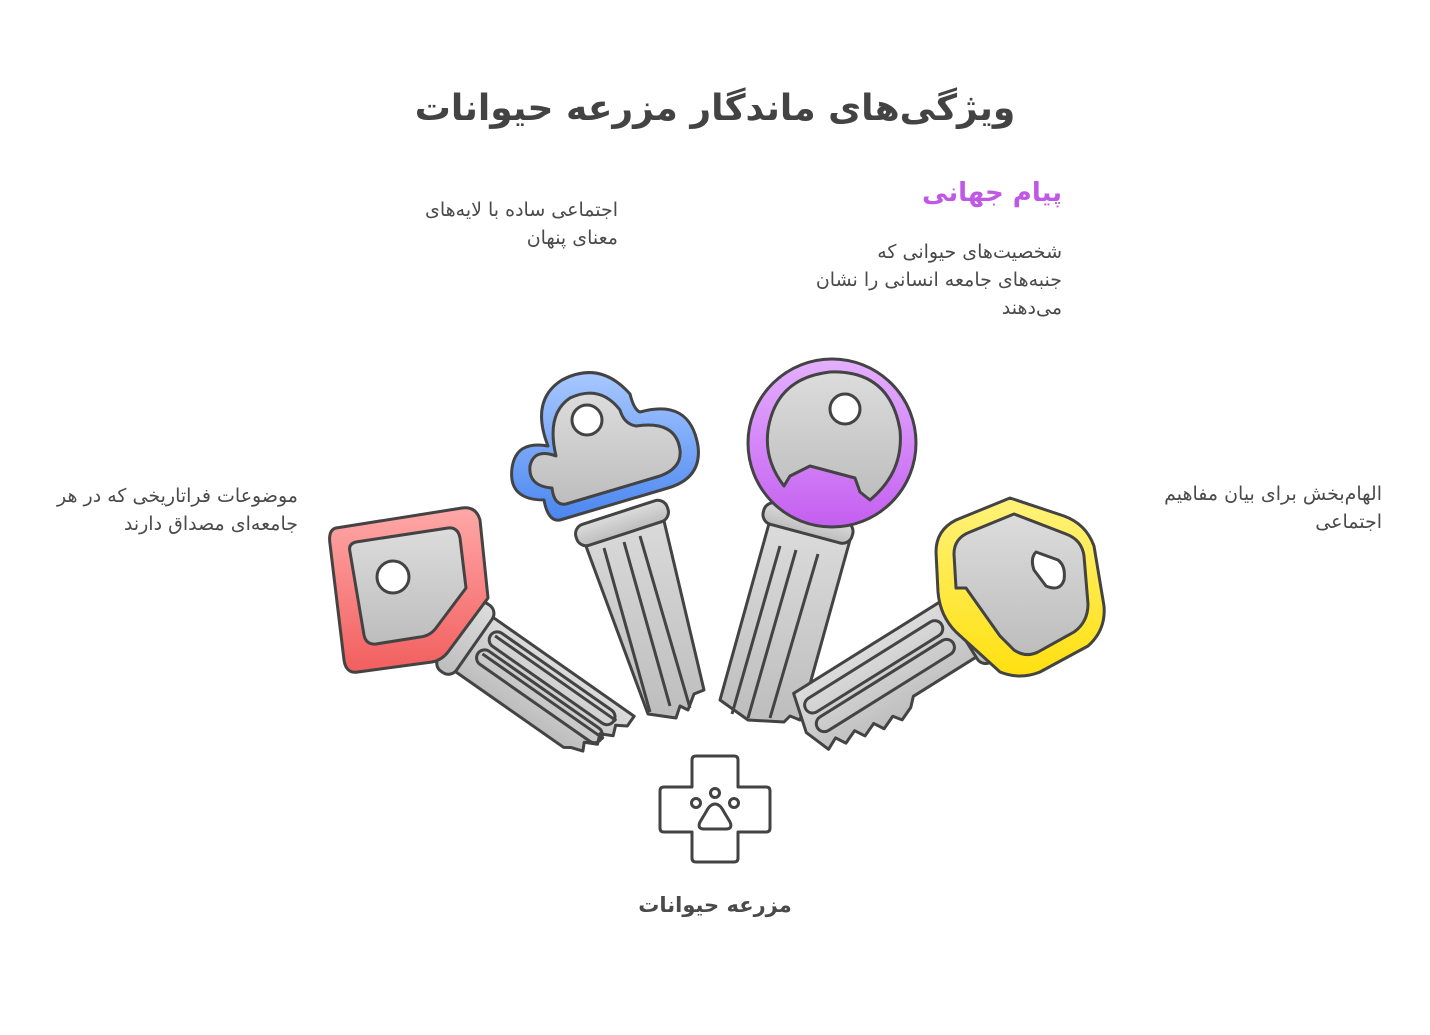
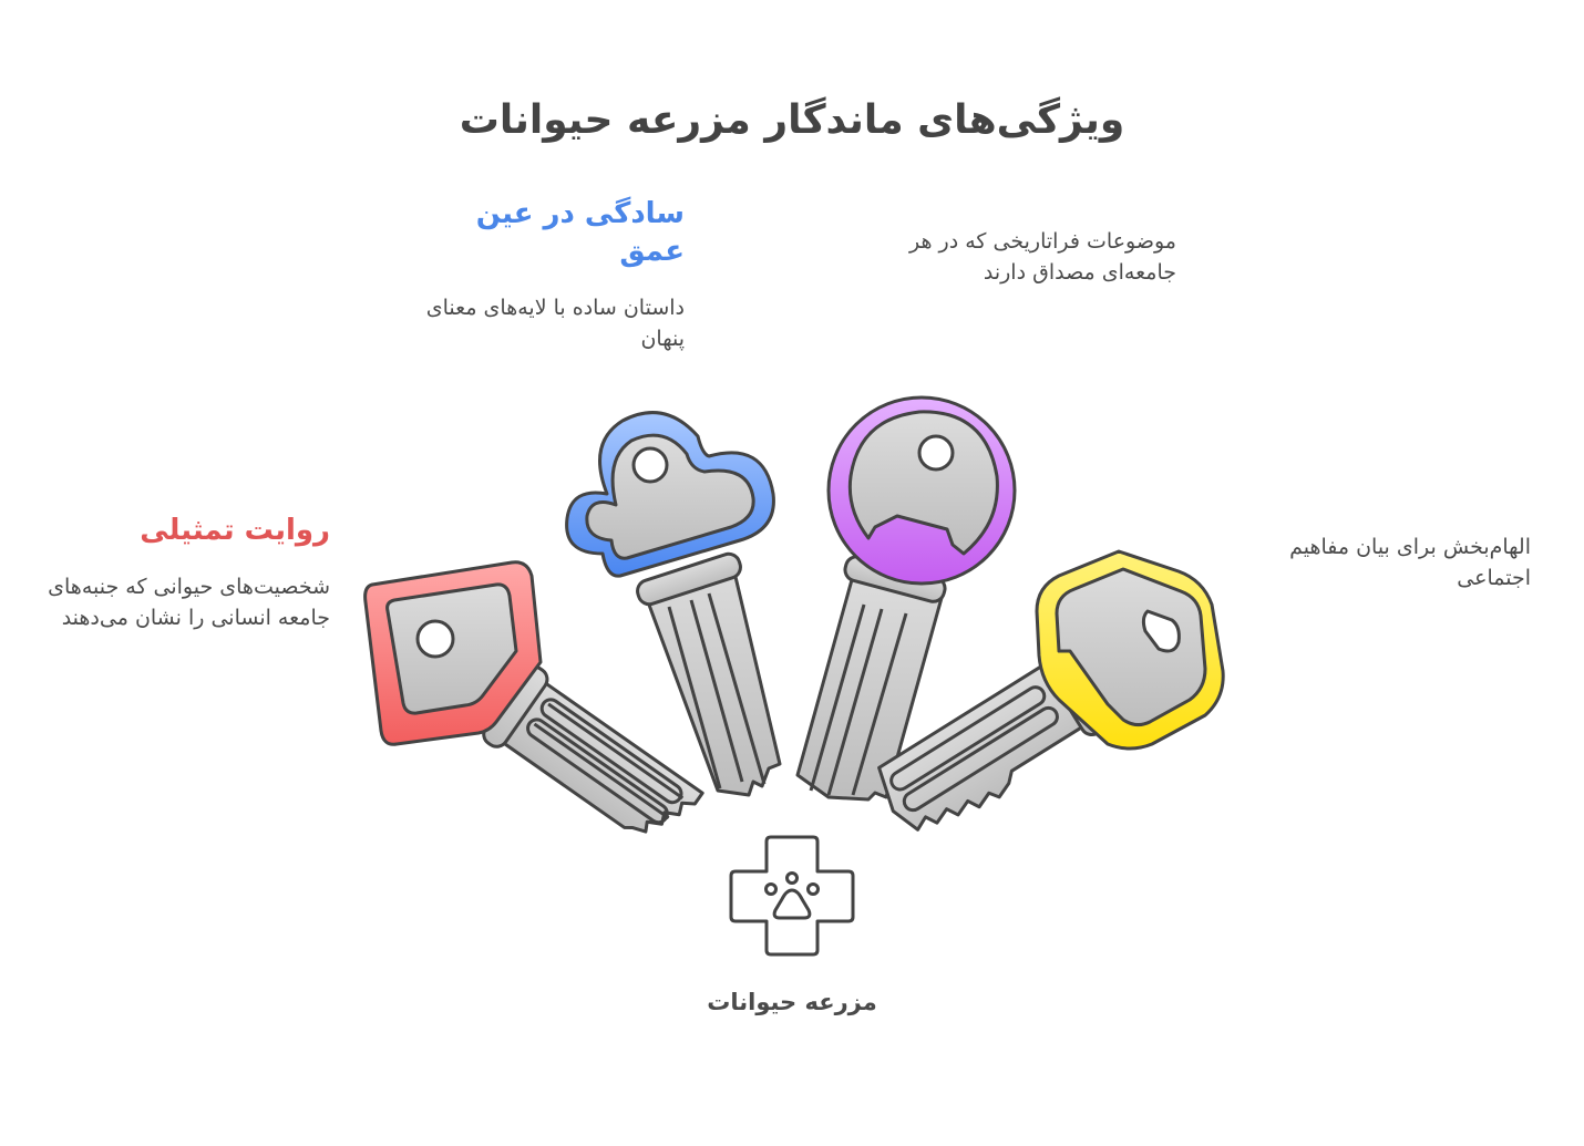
  ویژگی‌های ماندگار مزرعه حیوانات
+ روایت تمثیلی
- موضوعات فراتاریخی که در هر جامعه‌ای مصداق دارند
+ شخصیت‌های حیوانی که جنبه‌های جامعه انسانی را نشان می‌دهند
+ سادگی در عین عمق
- اجتماعی ساده با لایه‌های معنای پنهان
+ داستان ساده با لایه‌های معنای پنهان
- پیام جهانی
- شخصیت‌های حیوانی که جنبه‌های جامعه انسانی را نشان می‌دهند
+ موضوعات فراتاریخی که در هر جامعه‌ای مصداق دارند
  الهام‌بخش برای بیان مفاهیم اجتماعی
  مزرعه حیوانات
